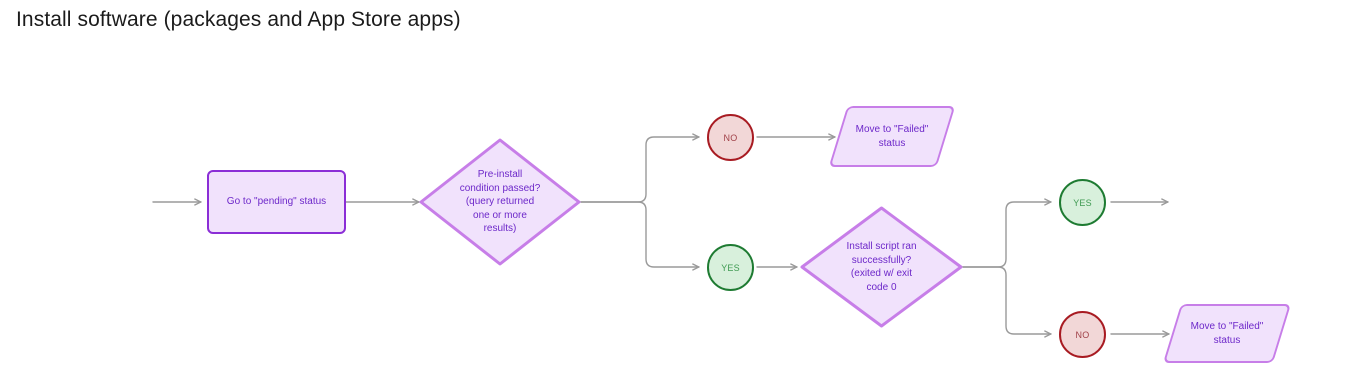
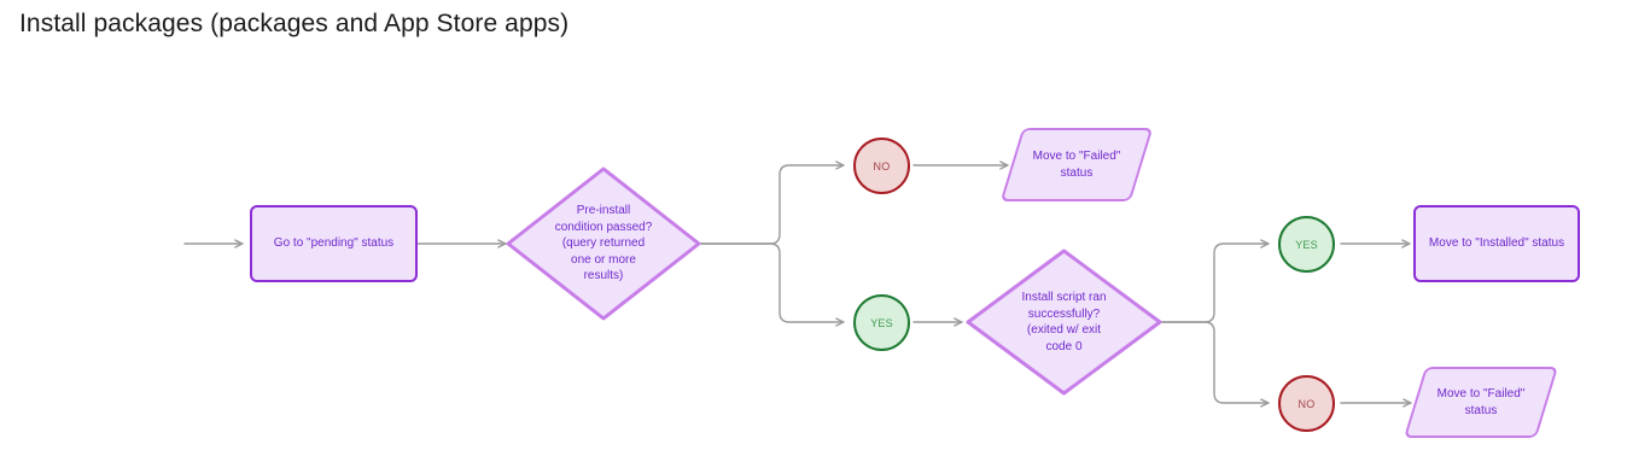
- Install software (packages and App Store apps)
+ Install packages (packages and App Store apps)
  Go to "pending" status
  Pre-install
  condition passed?
  (query returned
  one or more
  results)
  NO
  YES
  Move to "Failed"
  status
  Install script ran
  successfully?
  (exited w/ exit
  code 0
  YES
  NO
+ Move to "Installed" status
  Move to "Failed"
  status
